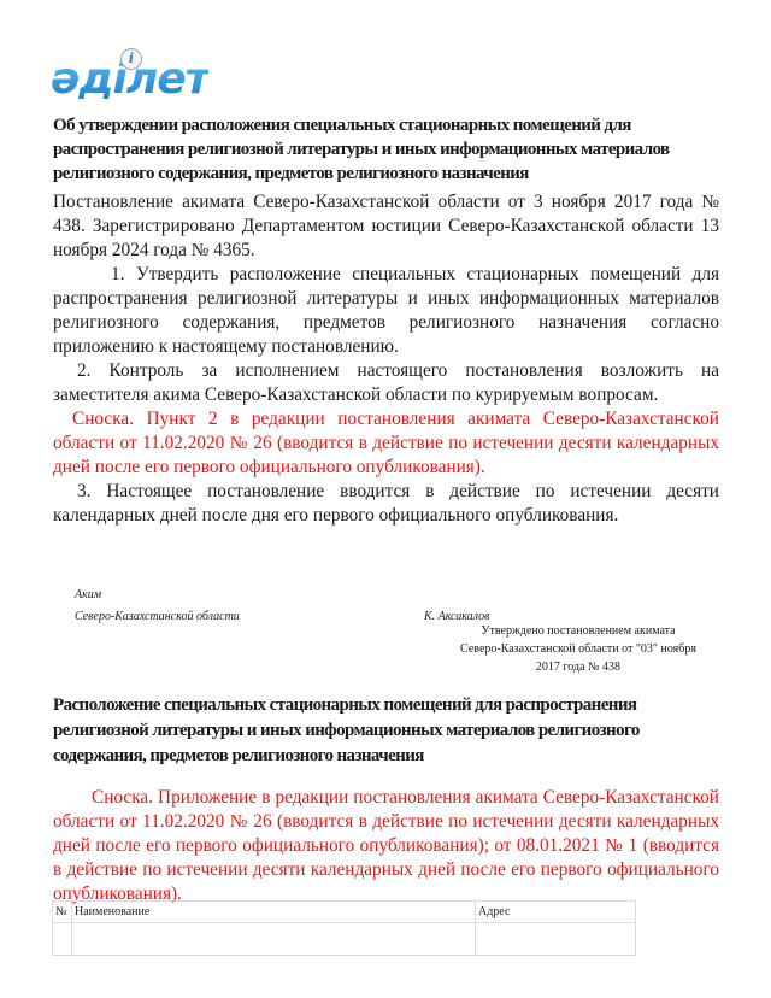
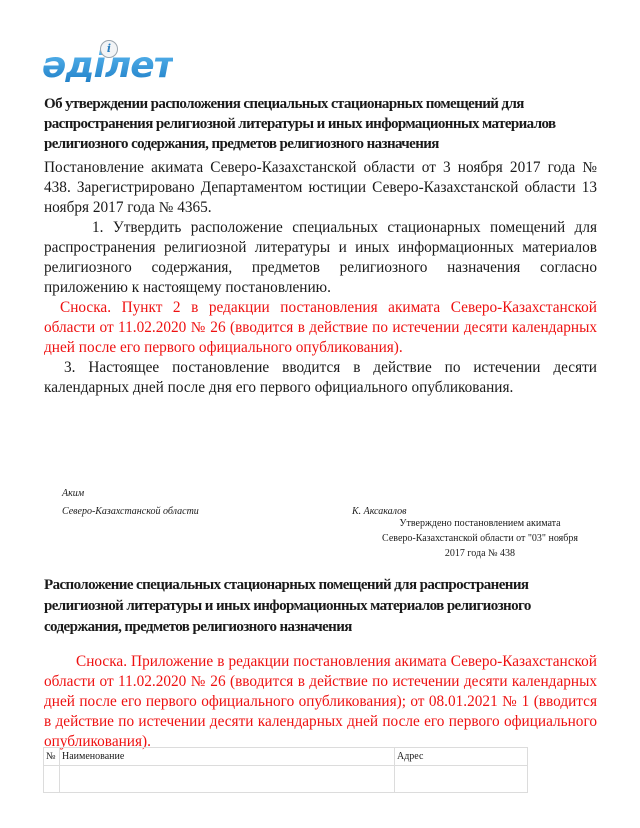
  әділет
  i
  Об утверждении расположения специальных стационарных помещений для распространения религиозной литературы и иных информационных материалов религиозного содержания, предметов религиозного назначения
- Постановление акимата Северо-Казахстанской области от 3 ноября 2017 года № 438. Зарегистрировано Департаментом юстиции Северо-Казахстанской области 13 ноября 2024 года № 4365.
+ Постановление акимата Северо-Казахстанской области от 3 ноября 2017 года № 438. Зарегистрировано Департаментом юстиции Северо-Казахстанской области 13 ноября 2017 года № 4365.
  1. Утвердить расположение специальных стационарных помещений для распространения религиозной литературы и иных информационных материалов религиозного содержания, предметов религиозного назначения согласно приложению к настоящему постановлению.
- 2. Контроль за исполнением настоящего постановления возложить на заместителя акима Северо-Казахстанской области по курируемым вопросам.
  Сноска. Пункт 2 в редакции постановления акимата Северо-Казахстанской области от 11.02.2020 № 26 (вводится в действие по истечении десяти календарных дней после его первого официального опубликования).
  3. Настоящее постановление вводится в действие по истечении десяти календарных дней после дня его первого официального опубликования.
  Аким
  Северо-Казахстанской области
  К. Аксакалов
  Утверждено постановлением акимата
  Северо-Казахстанской области от "03" ноября
  2017 года № 438
  Расположение специальных стационарных помещений для распространения религиозной литературы и иных информационных материалов религиозного содержания, предметов религиозного назначения
  Сноска. Приложение в редакции постановления акимата Северо-Казахстанской области от 11.02.2020 № 26 (вводится в действие по истечении десяти календарных дней после его первого официального опубликования); от 08.01.2021 № 1 (вводится в действие по истечении десяти календарных дней после его первого официального опубликования).
  №	Наименование	Адрес
